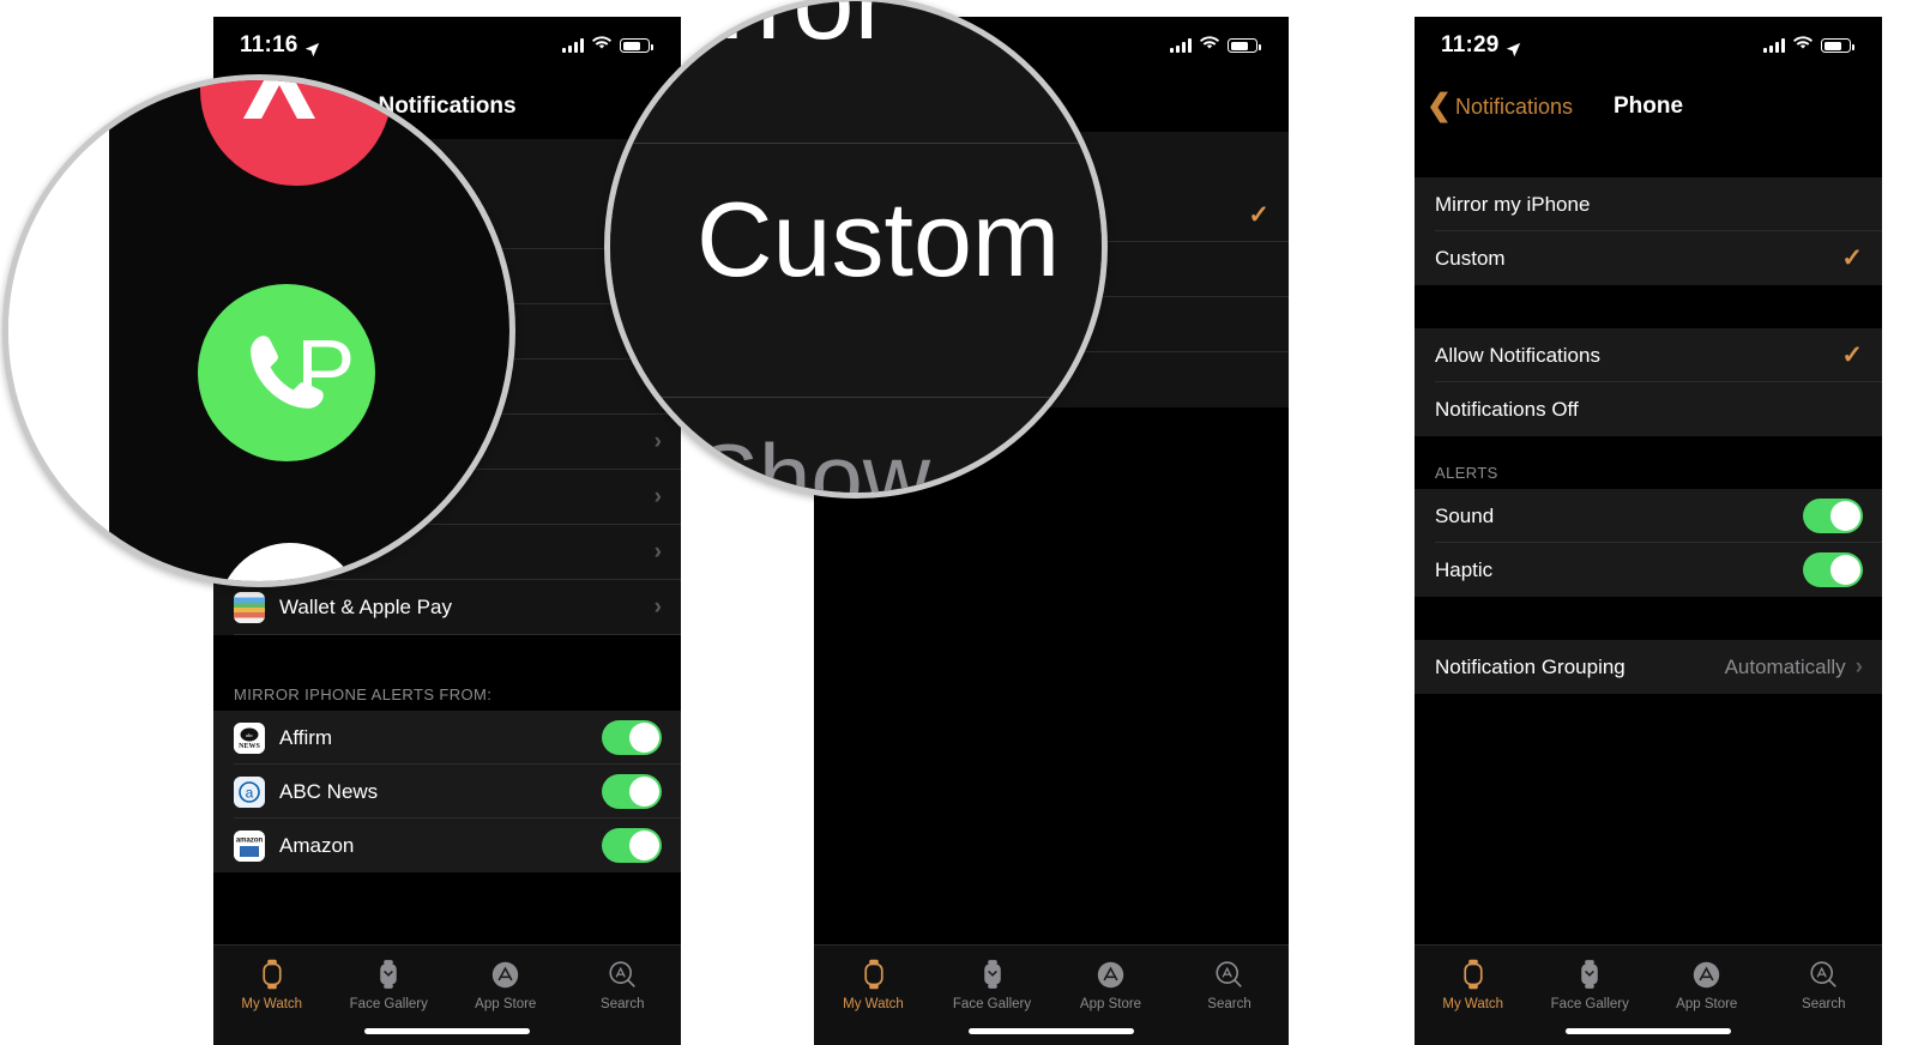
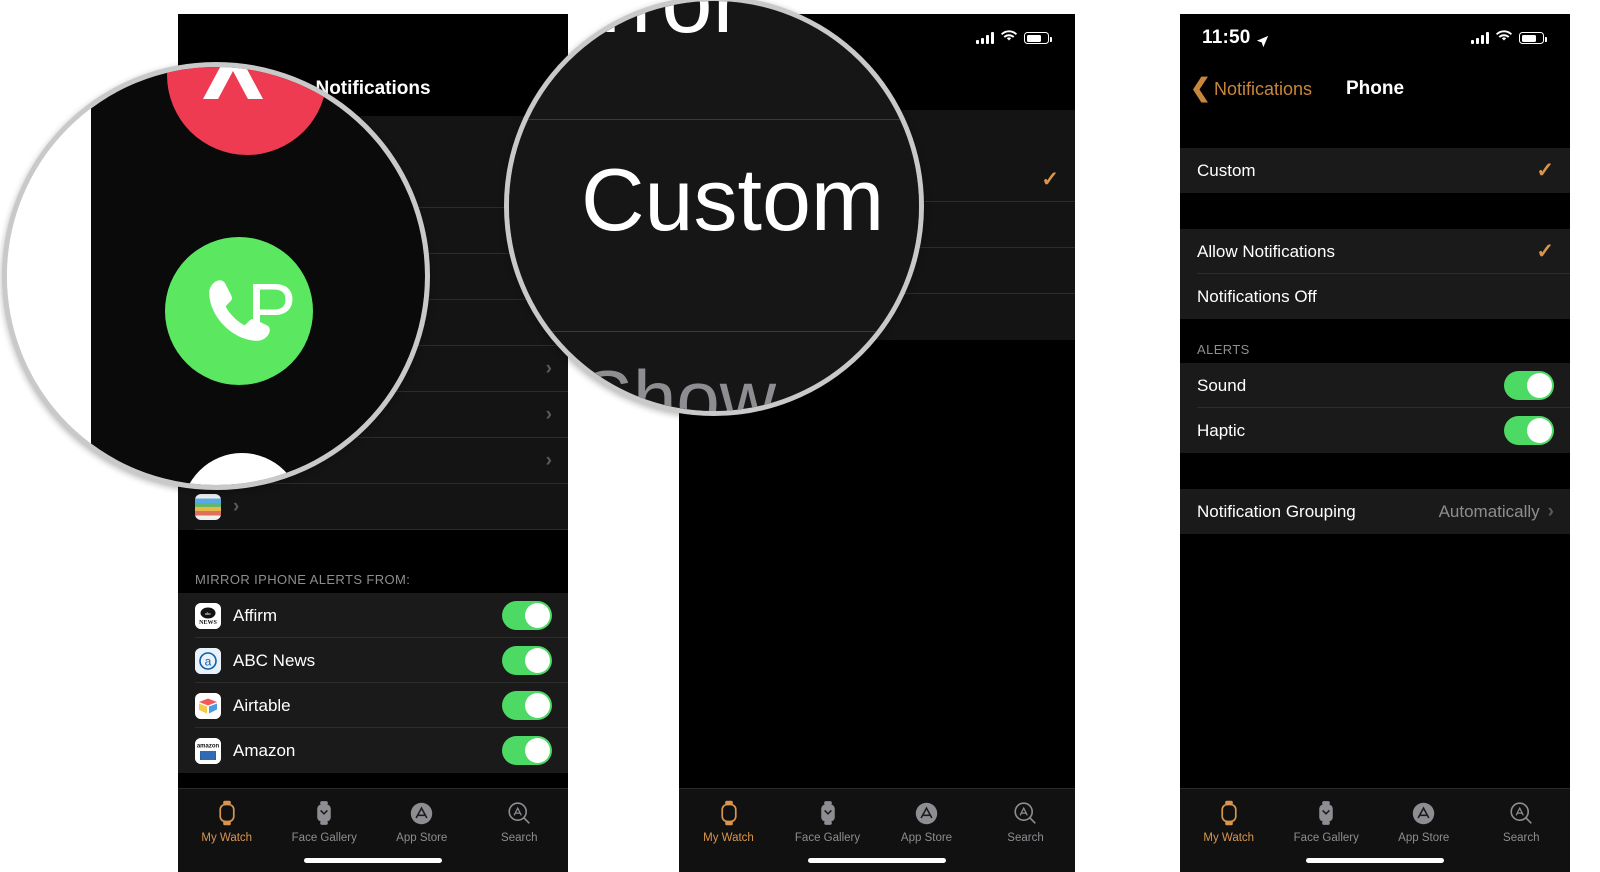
- 11:16
  ›
  ›
- Wallet & Apple Pay
  ›
  MIRROR IPHONE ALERTS FROM:
  Affirm
  a
  ABC News
+ Airtable
  Amazon
  My Watch
  Face Gallery
  App Store
  Search
  ✓
  My Watch
  Face Gallery
  App Store
  Search
- 11:29
+ 11:50
  ❮
  Notifications
  Phone
- Mirror my iPhone
  Custom
  ✓
  Allow Notifications
  ✓
  Notifications Off
  ALERTS
  Sound
  Haptic
  Notification Grouping
  Automatically
  ›
  My Watch
  Face Gallery
  App Store
  Search
  P
  e-Talkie
  Notificati
  Mirror
  Custom
  Show
